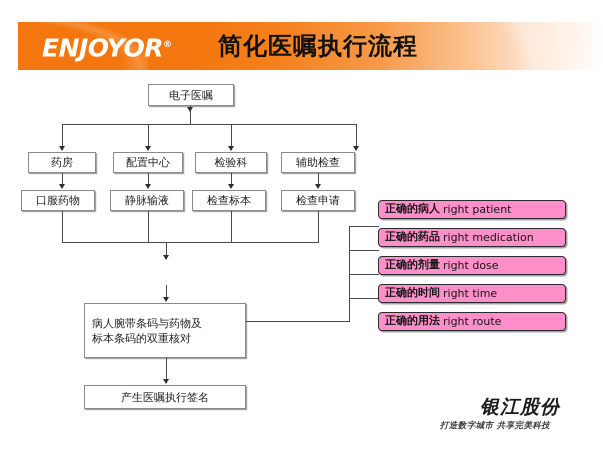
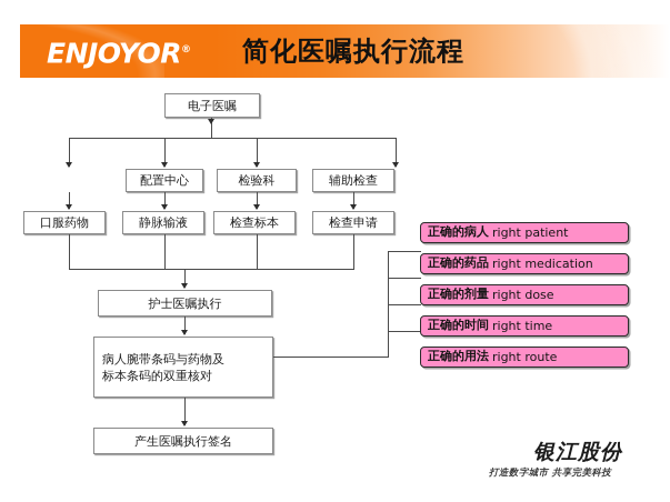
  ENJOYOR®
  简化医嘱执行流程
  电子医嘱
- 药房
  配置中心
  检验科
  辅助检查
  口服药物
  静脉输液
  检查标本
  检查申请
+ 护士医嘱执行
  病人腕带条码与药物及
  标本条码的双重核对
  产生医嘱执行签名
  正确的病人
  right patient
  正确的药品
  right medication
  正确的剂量
  right dose
  正确的时间
  right time
  正确的用法
  right route
  银江股份
  打造数字城市 共享完美科技
